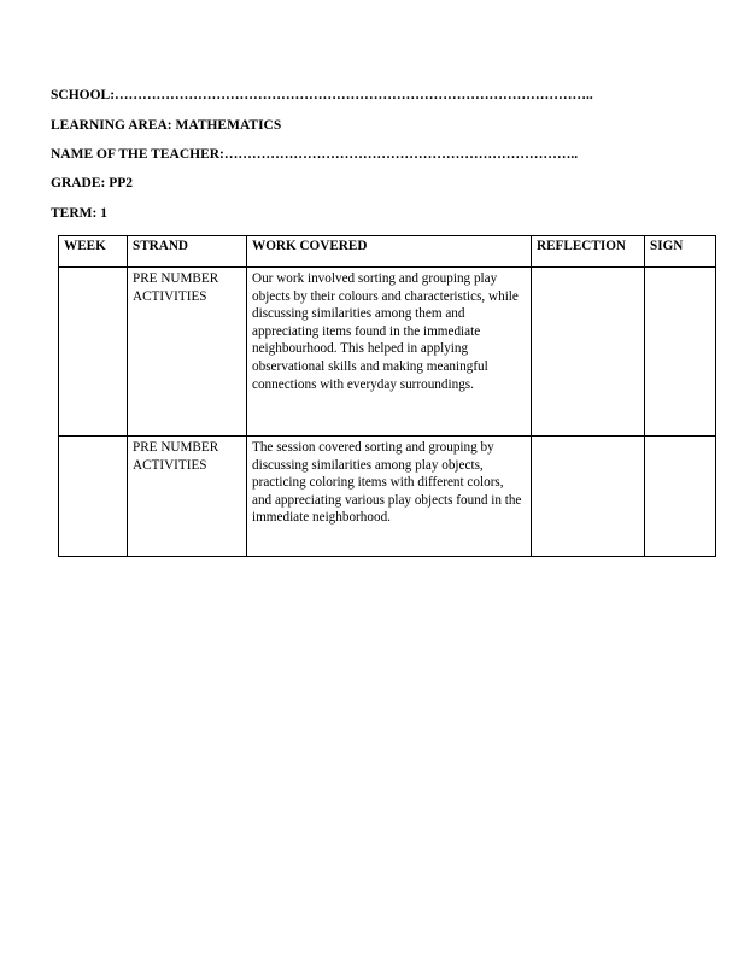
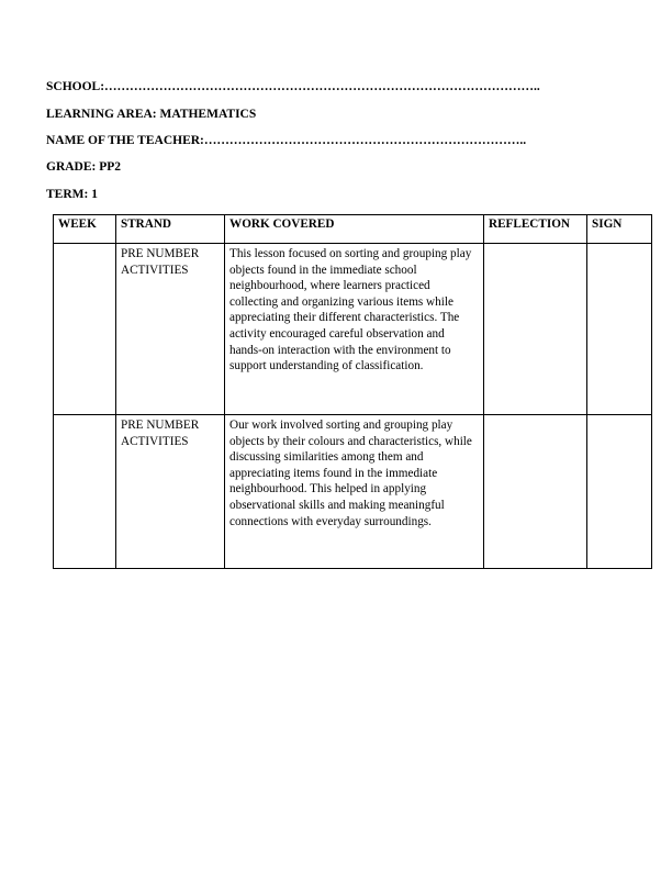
  SCHOOL:…………………………………………………………………………………………..
  LEARNING AREA: MATHEMATICS
  NAME OF THE TEACHER:…………………………………………………………………..
  GRADE: PP2
  TERM: 1
  WEEK	STRAND	WORK COVERED	REFLECTION	SIGN
+ 	PRE NUMBER ACTIVITIES	This lesson focused on sorting and grouping play objects found in the immediate school neighbourhood, where learners practiced collecting and organizing various items while appreciating their different characteristics. The activity encouraged careful observation and hands-on interaction with the environment to support understanding of classification.
  	PRE NUMBER ACTIVITIES	Our work involved sorting and grouping play objects by their colours and characteristics, while discussing similarities among them and appreciating items found in the immediate neighbourhood. This helped in applying observational skills and making meaningful connections with everyday surroundings.
- 	PRE NUMBER ACTIVITIES	The session covered sorting and grouping by discussing similarities among play objects, practicing coloring items with different colors, and appreciating various play objects found in the immediate neighborhood.
